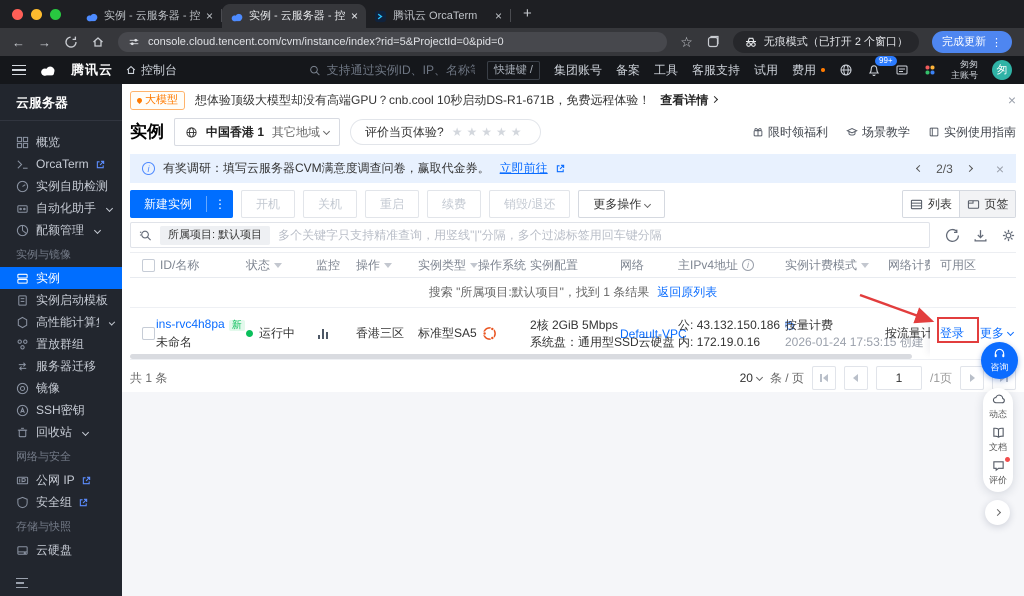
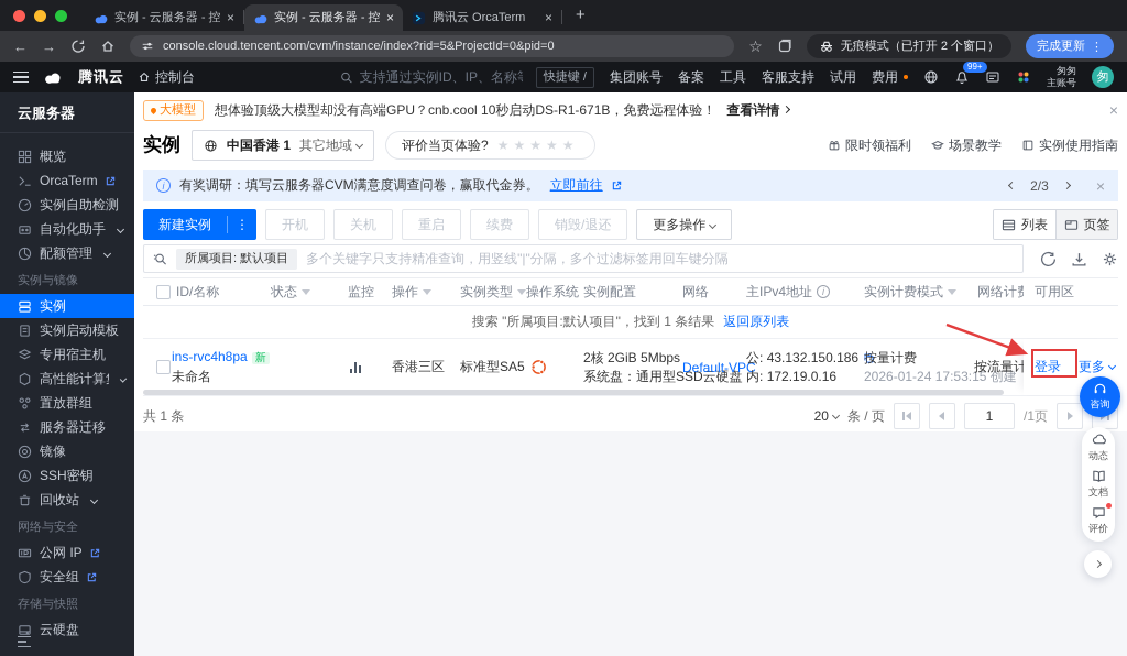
  实例 - 云服务器 - 控
  ×
  实例 - 云服务器 - 控
  ×
  腾讯云 OrcaTerm
  ×
  +
  ←
  →
  console.cloud.tencent.com/cvm/instance/index?rid=5&ProjectId=0&pid=0
  ☆
  无痕模式（已打开 2 个窗口）
  完成更新
  ⋮
  腾讯云
  控制台
  支持通过实例ID、IP、名称
  快捷键 /
  集团账号
  备案
  工具
  客服支持
  试用
  费用
  99+
  匆匆
  主账号
  匆
  云服务器
  概览
  OrcaTerm
  实例自助检测
  自动化助手
  配额管理
  实例与镜像
  实例
  实例启动模板
+ 专用宿主机
  高性能计算
  置放群组
  服务器迁移
  镜像
  SSH密钥
  回收站
  网络与安全
  公网 IP
  安全组
  存储与快照
  云硬盘
  大模型
  想体验顶级大模型却没有高端GPU？cnb.cool 10秒启动DS-R1-671B，免费远程体验！
  查看详情
  ×
  实例
  中国香港 1
  其它地域
  评价当页体验?
  ★★★★★
  限时领福利
  场景教学
  实例使用指南
  i
  有奖调研：填写云服务器CVM满意度调查问卷，赢取代金券。
  立即前往
  2/3
  ×
  新建实例
  ⋮
  开机
  关机
  重启
  续费
  销毁/退还
  更多操作
  列表
  页签
  所属项目: 默认项目
  多个关键字只支持精准查询，用竖线"|"分隔，多个过滤标签用回车键分隔
  ID/名称
  状态
  监控
  操作
  实例类型
  操作系统
  实例配置
  网络
  主IPv4地址
  i
  实例计费模式
  网络计
  可用区
  搜索 "所属项目:默认项目"，找到 1 条结果
  返回原列表
  ins-rvc4h8pa 新
  未命名
- 运行中
  香港三区
  标准型SA5
  2核 2GiB 5Mbps
  系统盘：通用型SSD云硬盘
  Default-VPC
  公:
  43.132.150.186
  内: 172.19.0.16
  按量计费
  2026-01-24 17:53:15 创建
  按流量计
  登录
  更多
  共 1 条
  20
  条 / 页
  1
  /1页
  咨询
  动态
  文档
  评价
